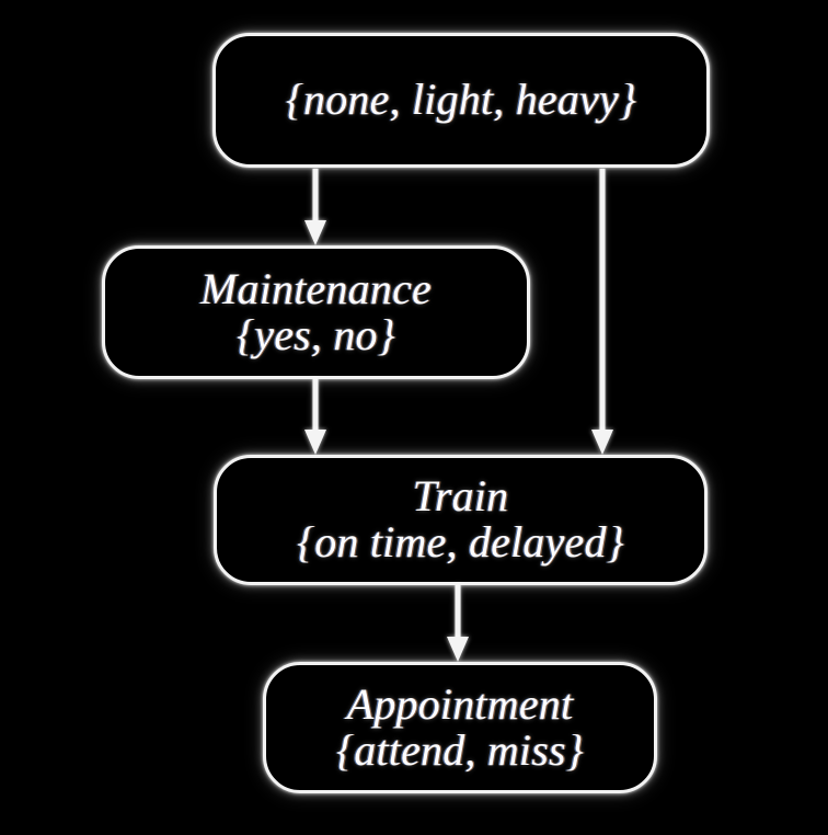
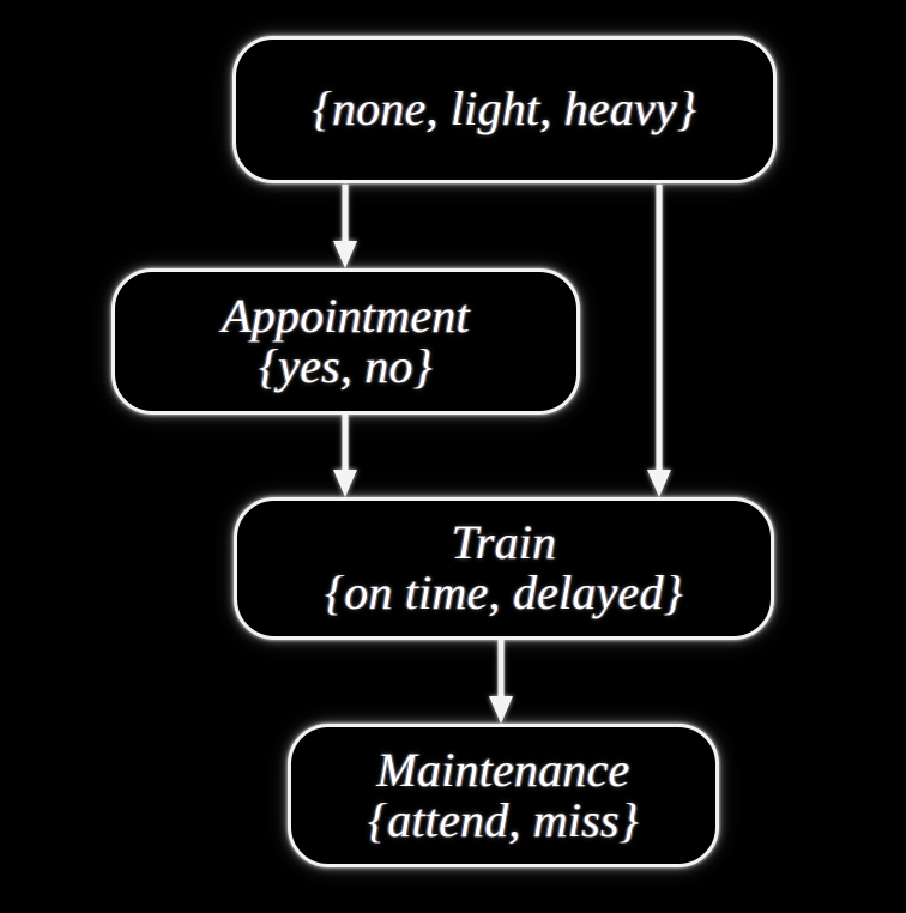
  {none, light, heavy}
- Maintenance
+ Appointment
  {yes, no}
  Train
  {on time, delayed}
- Appointment
+ Maintenance
  {attend, miss}
